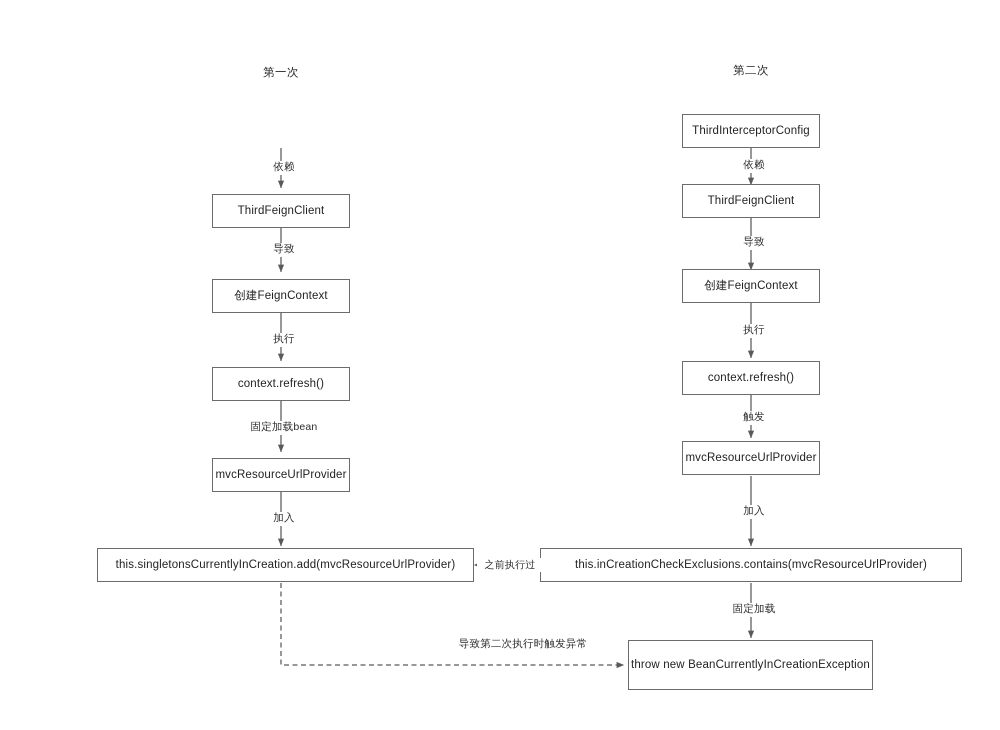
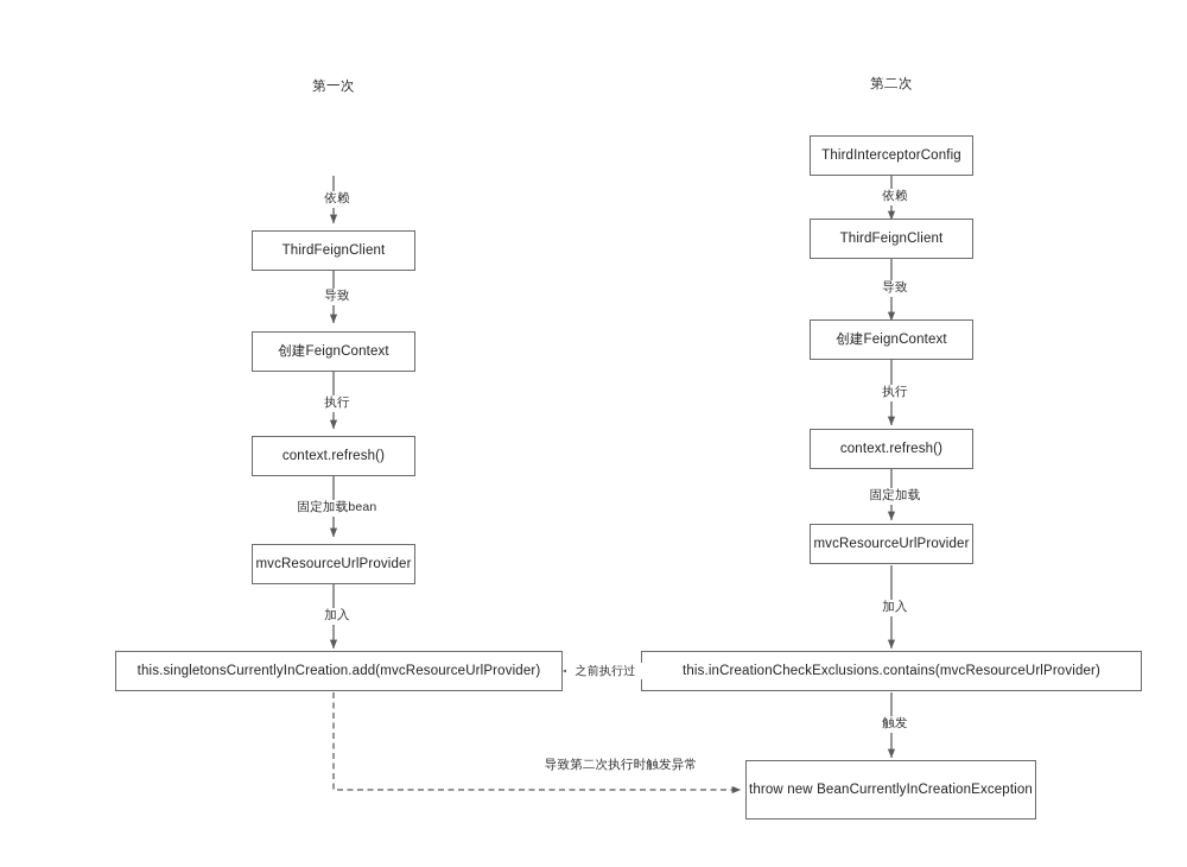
  第一次
  第二次
  ThirdFeignClient
  创建FeignContext
  context.refresh()
  mvcResourceUrlProvider
  this.singletonsCurrentlyInCreation.add(mvcResourceUrlProvider)
  ThirdInterceptorConfig
  ThirdFeignClient
  创建FeignContext
  context.refresh()
  mvcResourceUrlProvider
  this.inCreationCheckExclusions.contains(mvcResourceUrlProvider)
  throw new BeanCurrentlyInCreationException
  依赖
  导致
  执行
  固定加载bean
  加入
  依赖
  导致
  执行
- 触发
+ 固定加载
  加入
- 固定加载
+ 触发
  之前执行过
  导致第二次执行时触发异常
